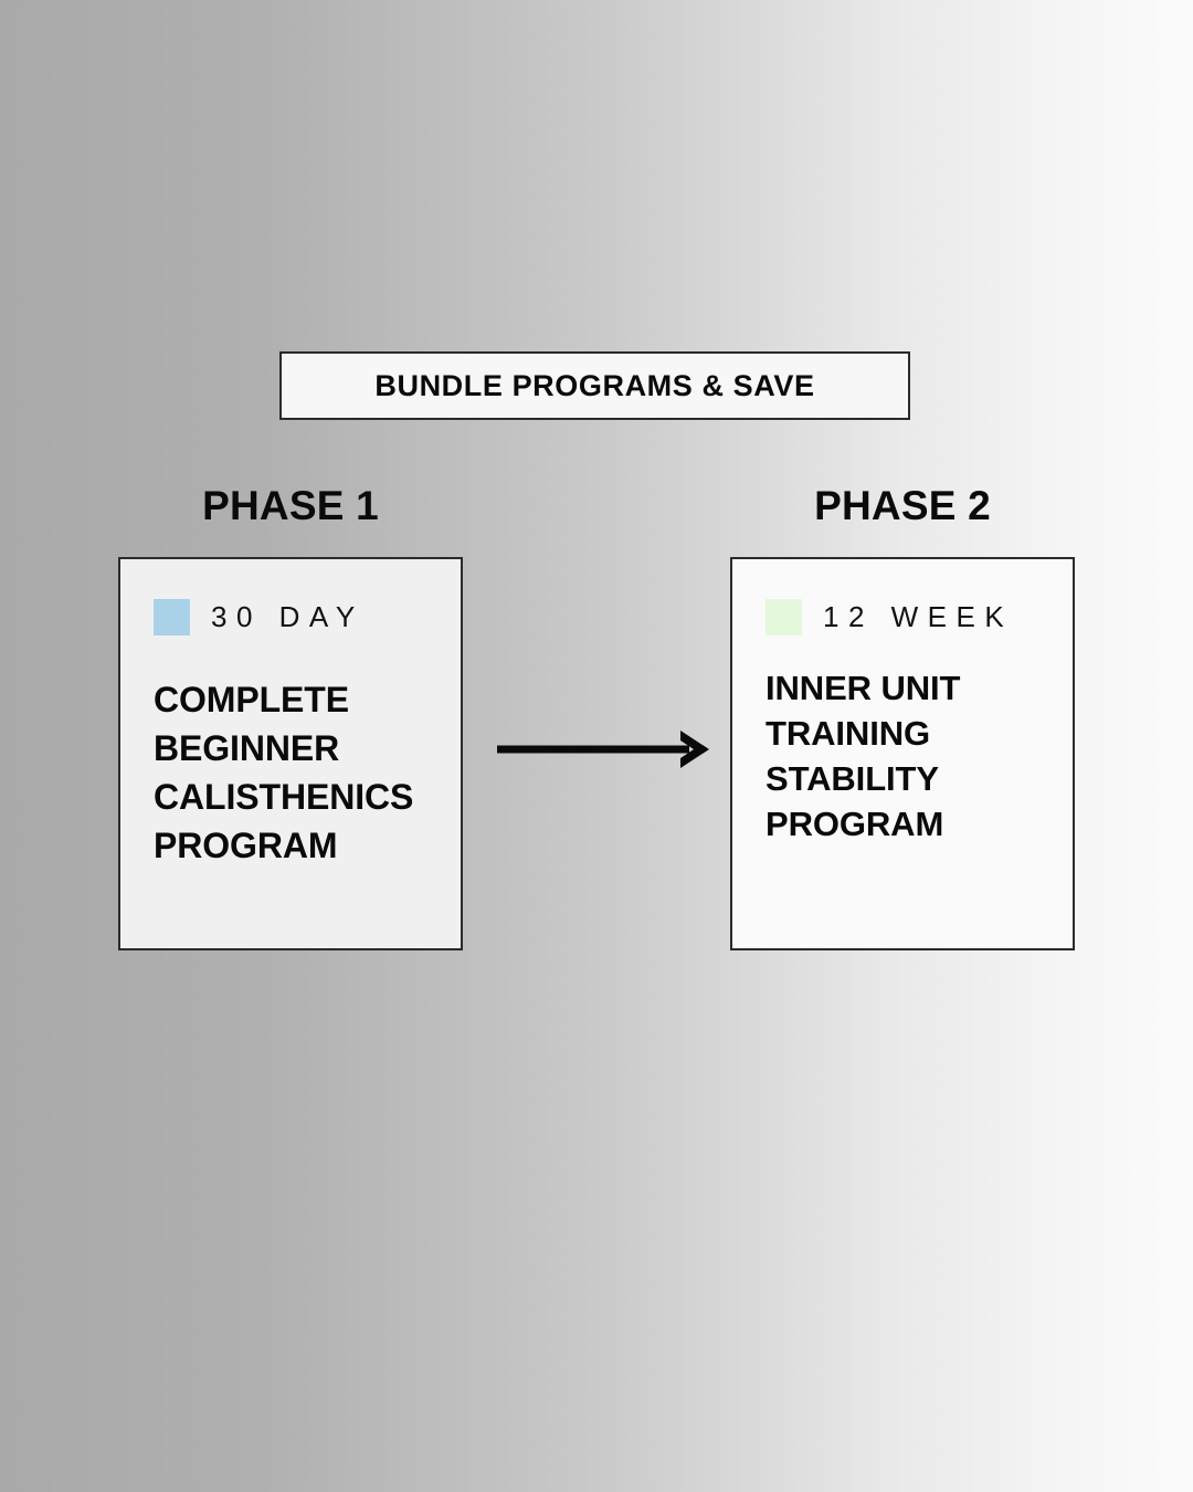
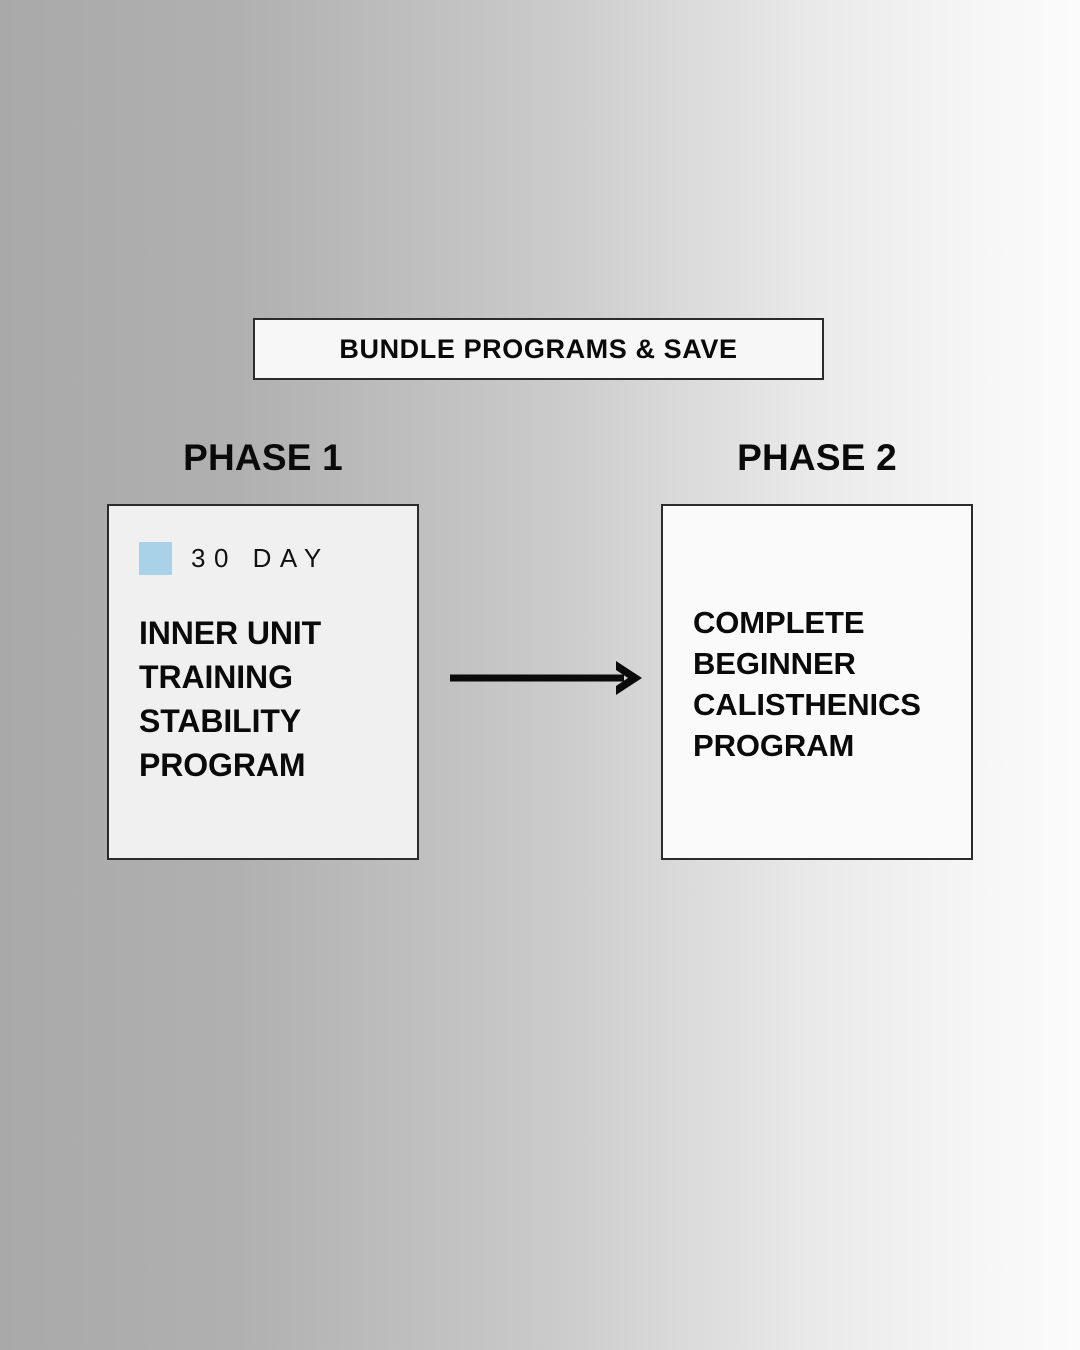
  BUNDLE PROGRAMS & SAVE
  PHASE 1
  PHASE 2
  30 DAY
- COMPLETE BEGINNER CALISTHENICS PROGRAM
+ INNER UNIT TRAINING STABILITY PROGRAM
- 12 WEEK
- INNER UNIT TRAINING STABILITY PROGRAM
+ COMPLETE BEGINNER CALISTHENICS PROGRAM
